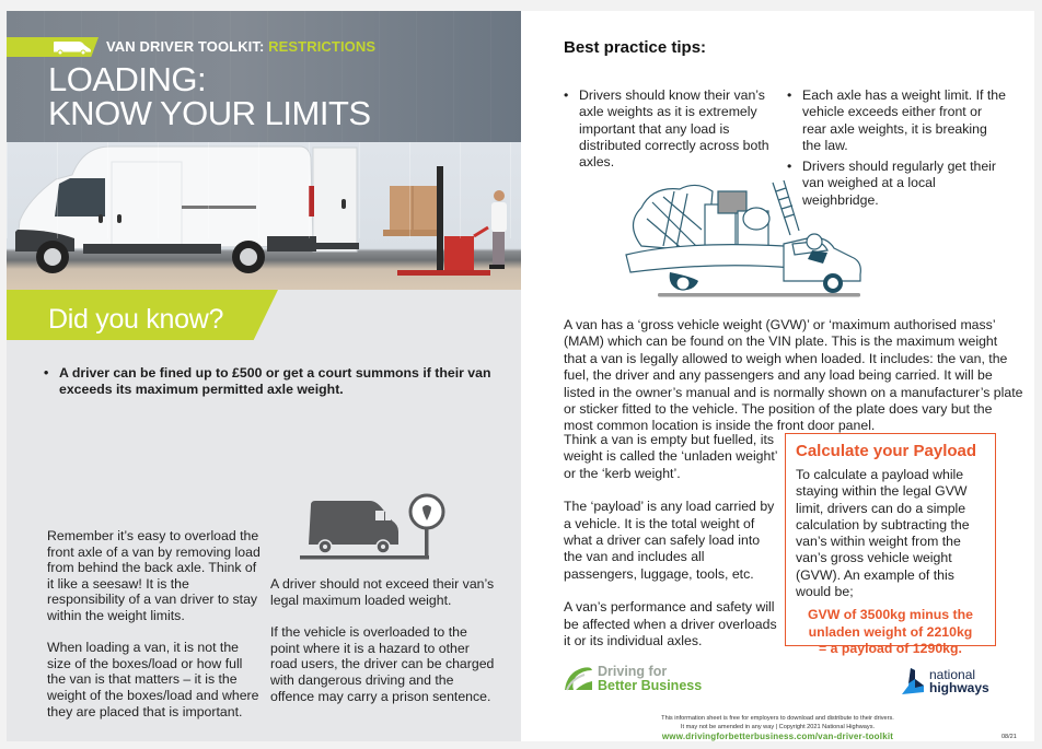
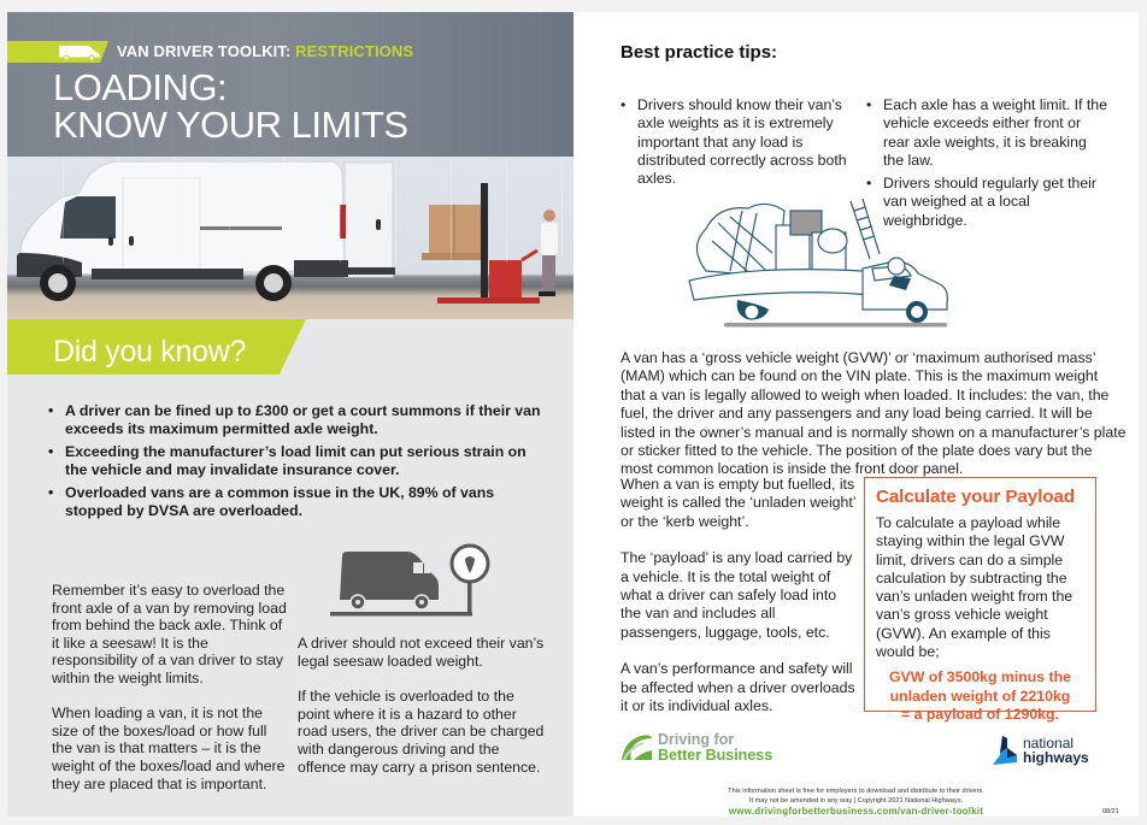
  VAN DRIVER TOOLKIT: RESTRICTIONS
  LOADING:
  KNOW YOUR LIMITS
  Did you know?
- A driver can be fined up to £500 or get a court summons if their van exceeds its maximum permitted axle weight.
+ A driver can be fined up to £300 or get a court summons if their van exceeds its maximum permitted axle weight.
+ Exceeding the manufacturer’s load limit can put serious strain on the vehicle and may invalidate insurance cover.
+ Overloaded vans are a common issue in the UK, 89% of vans stopped by DVSA are overloaded.
  Remember it’s easy to overload the front axle of a van by removing load from behind the back axle. Think of it like a seesaw! It is the responsibility of a van driver to stay within the weight limits.
  When loading a van, it is not the size of the boxes/load or how full the van is that matters – it is the weight of the boxes/load and where they are placed that is important.
- A driver should not exceed their van’s legal maximum loaded weight.
+ A driver should not exceed their van’s legal seesaw loaded weight.
  If the vehicle is overloaded to the point where it is a hazard to other road users, the driver can be charged with dangerous driving and the offence may carry a prison sentence.
  Best practice tips:
  Drivers should know their van’s axle weights as it is extremely important that any load is distributed correctly across both axles.
  Each axle has a weight limit. If the vehicle exceeds either front or rear axle weights, it is breaking the law.
  Drivers should regularly get their van weighed at a local weighbridge.
  A van has a ‘gross vehicle weight (GVW)’ or ‘maximum authorised mass’ (MAM) which can be found on the VIN plate. This is the maximum weight that a van is legally allowed to weigh when loaded. It includes: the van, the fuel, the driver and any passengers and any load being carried. It will be listed in the owner’s manual and is normally shown on a manufacturer’s plate or sticker fitted to the vehicle. The position of the plate does vary but the most common location is inside the front door panel.
- Think a van is empty but fuelled, its weight is called the ‘unladen weight’ or the ‘kerb weight’.
+ When a van is empty but fuelled, its weight is called the ‘unladen weight’ or the ‘kerb weight’.
  The ‘payload’ is any load carried by a vehicle. It is the total weight of what a driver can safely load into the van and includes all passengers, luggage, tools, etc.
  A van’s performance and safety will be affected when a driver overloads it or its individual axles.
  Calculate your Payload
- To calculate a payload while staying within the legal GVW limit, drivers can do a simple calculation by subtracting the van’s within weight from the van’s gross vehicle weight (GVW). An example of this would be;
+ To calculate a payload while staying within the legal GVW limit, drivers can do a simple calculation by subtracting the van’s unladen weight from the van’s gross vehicle weight (GVW). An example of this would be;
  GVW of 3500kg minus the
  unladen weight of 2210kg
  = a payload of 1290kg.
  Driving for
  Better Business
  national
  highways
  www.drivingforbetterbusiness.com/van-driver-toolkit
